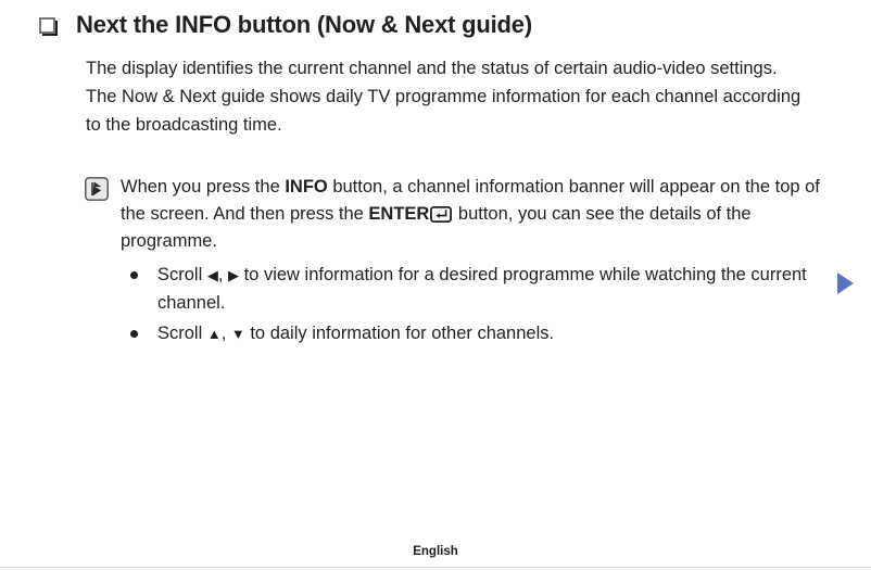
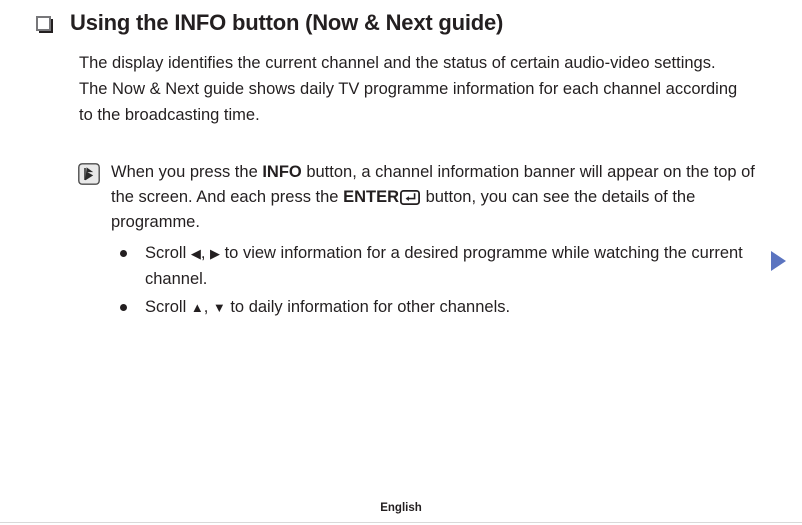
- Next the INFO button (Now & Next guide)
+ Using the INFO button (Now & Next guide)
  The display identifies the current channel and the status of certain audio-video settings.
  The Now & Next guide shows daily TV programme information for each channel according to the broadcasting time.
- When you press the INFO button, a channel information banner will appear on the top of the screen. And then press the ENTER button, you can see the details of the programme.
+ When you press the INFO button, a channel information banner will appear on the top of the screen. And each press the ENTER button, you can see the details of the programme.
  Scroll ◀, ▶ to view information for a desired programme while watching the current channel.
  Scroll ▲, ▼ to daily information for other channels.
  English
